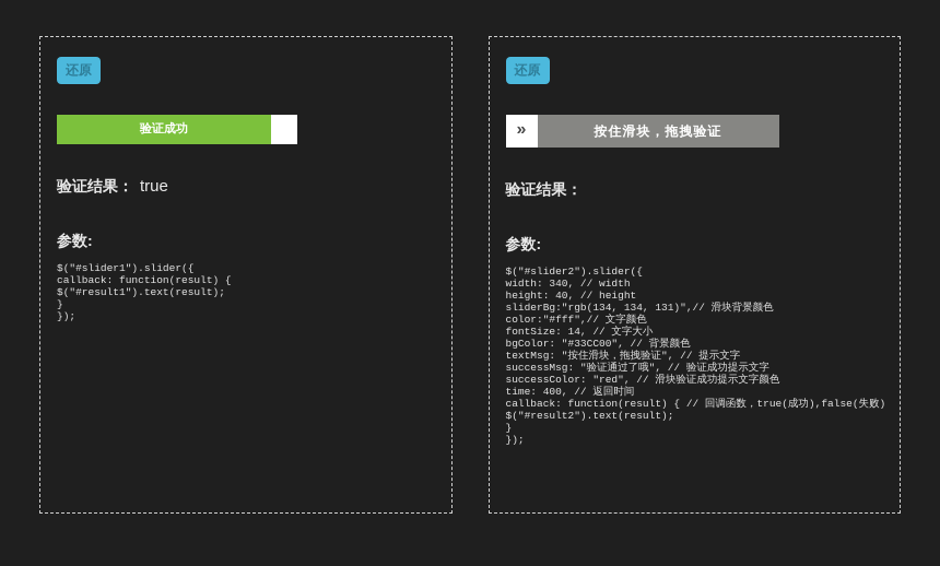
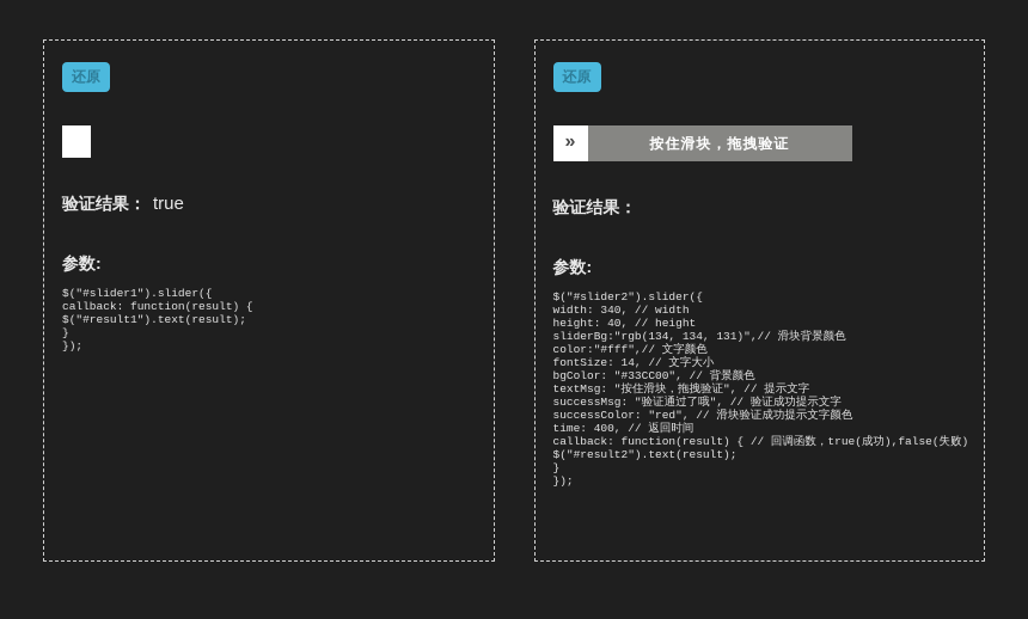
  还原
- 验证成功
  验证结果： true
  参数:
  $("#slider1").slider({
  callback: function(result) {
  $("#result1").text(result);
  }
  });
  还原
  »
  按住滑块，拖拽验证
  验证结果：
  参数:
  $("#slider2").slider({
  width: 340, // width
  height: 40, // height
  sliderBg:"rgb(134, 134, 131)",// 滑块背景颜色
  color:"#fff",// 文字颜色
  fontSize: 14, // 文字大小
  bgColor: "#33CC00", // 背景颜色
  textMsg: "按住滑块，拖拽验证", // 提示文字
  successMsg: "验证通过了哦", // 验证成功提示文字
  successColor: "red", // 滑块验证成功提示文字颜色
  time: 400, // 返回时间
  callback: function(result) { // 回调函数，true(成功),false(失败)
  $("#result2").text(result);
  }
  });
